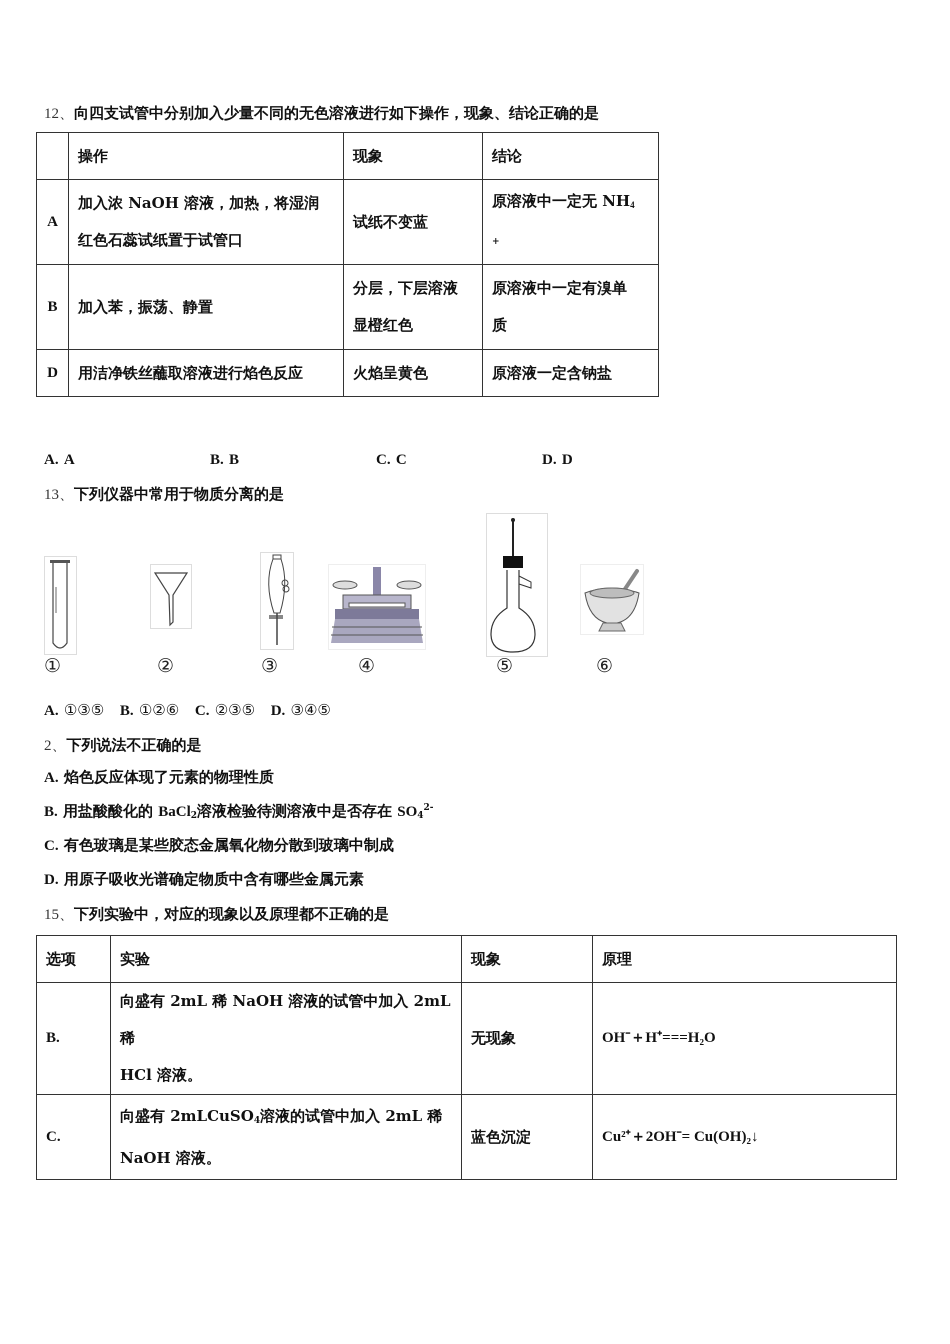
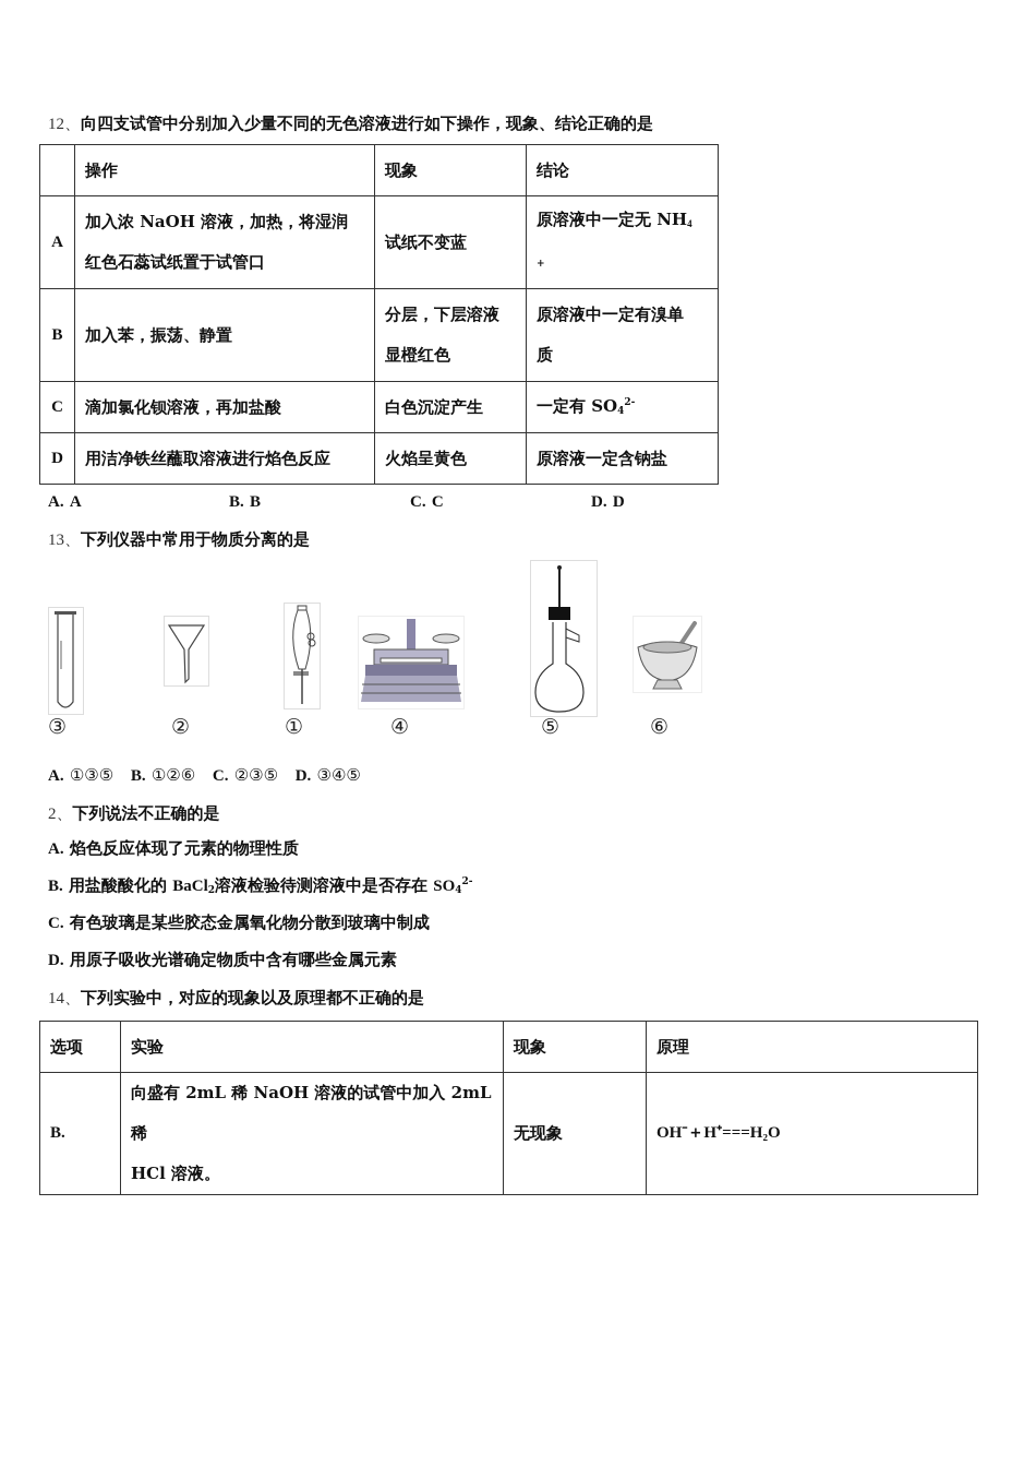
  12、向四支试管中分别加入少量不同的无色溶液进行如下操作，现象、结论正确的是
  	操作	现象	结论
  A	加入浓 NaOH 溶液，加热，将湿润 红色石蕊试纸置于试管口	试纸不变蓝	原溶液中一定无 NH4 +
  B	加入苯，振荡、静置	分层，下层溶液 显橙红色	原溶液中一定有溴单 质
+ C	滴加氯化钡溶液，再加盐酸	白色沉淀产生	一定有 SO42-
  D	用洁净铁丝蘸取溶液进行焰色反应	火焰呈黄色	原溶液一定含钠盐
  A. A
  B. B
  C. C
  D. D
  13、下列仪器中常用于物质分离的是
- ①
+ ③
  ②
- ③
+ ①
  ④
  ⑤
  ⑥
  A. ①③⑤ B. ①②⑥ C. ②③⑤ D. ③④⑤
  2、下列说法不正确的是
  A. 焰色反应体现了元素的物理性质
  B. 用盐酸酸化的 BaCl2溶液检验待测溶液中是否存在 SO42-
  C. 有色玻璃是某些胶态金属氧化物分散到玻璃中制成
  D. 用原子吸收光谱确定物质中含有哪些金属元素
- 15、下列实验中，对应的现象以及原理都不正确的是
+ 14、下列实验中，对应的现象以及原理都不正确的是
  选项	实验	现象	原理
  B.	向盛有 2mL 稀 NaOH 溶液的试管中加入 2mL 稀 HCl 溶液。	无现象	OH⁻＋H⁺===H₂O
- C.	向盛有 2mLCuSO4溶液的试管中加入 2mL 稀 NaOH 溶液。	蓝色沉淀	Cu²⁺＋2OH⁻= Cu(OH)₂↓
